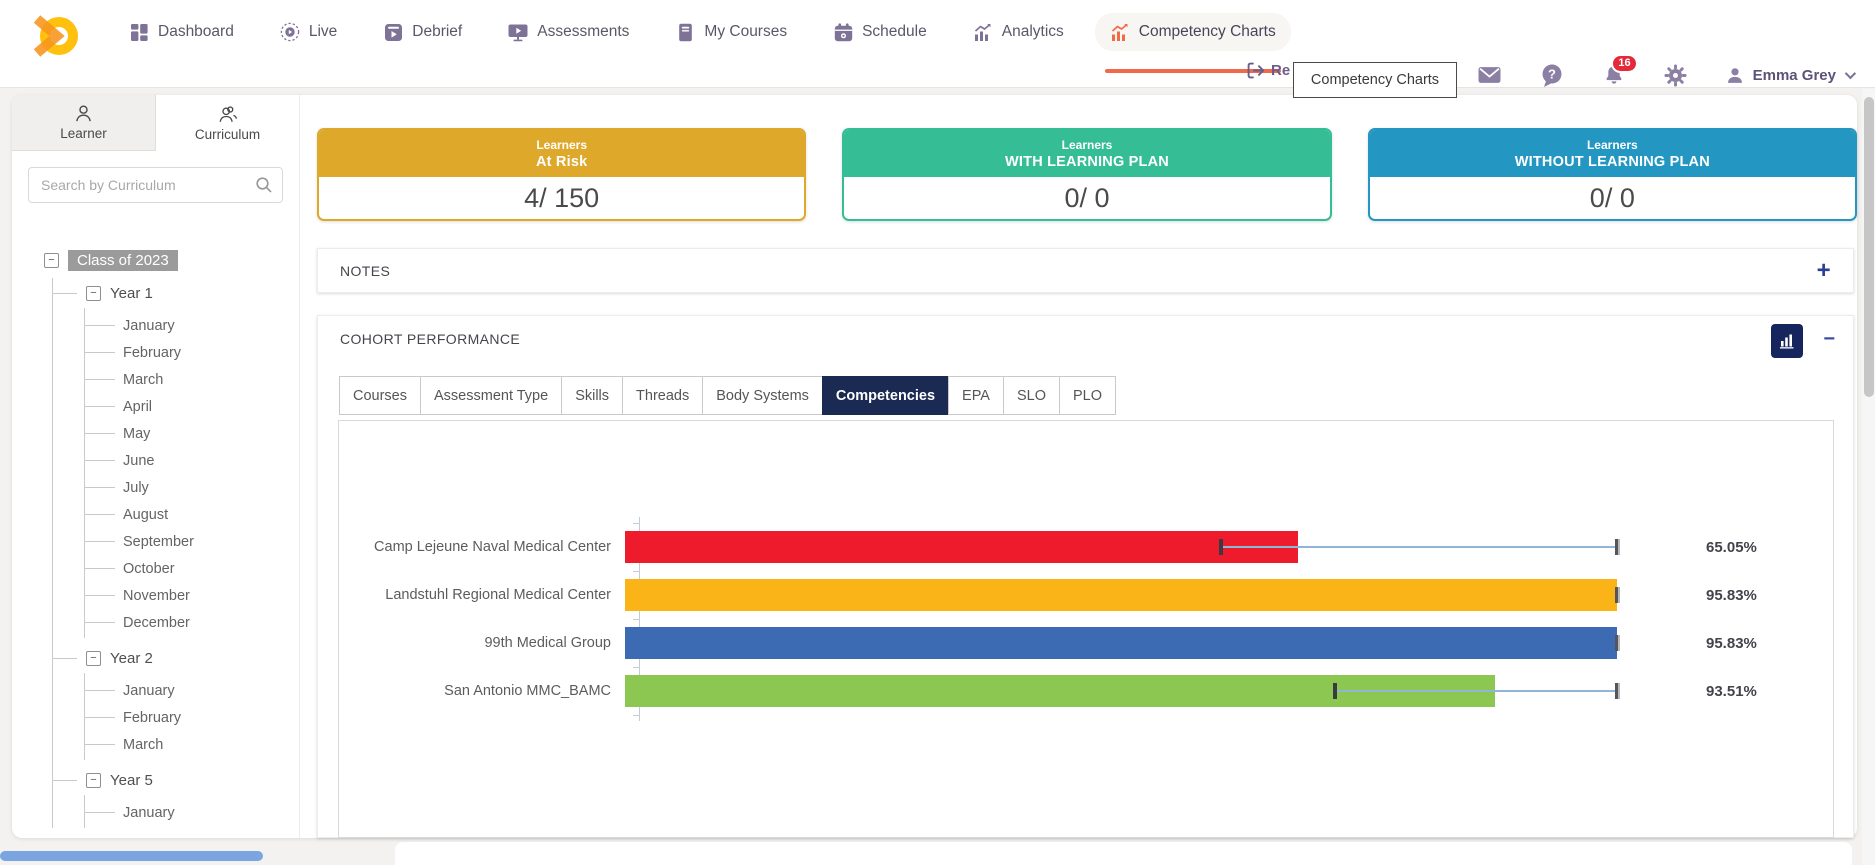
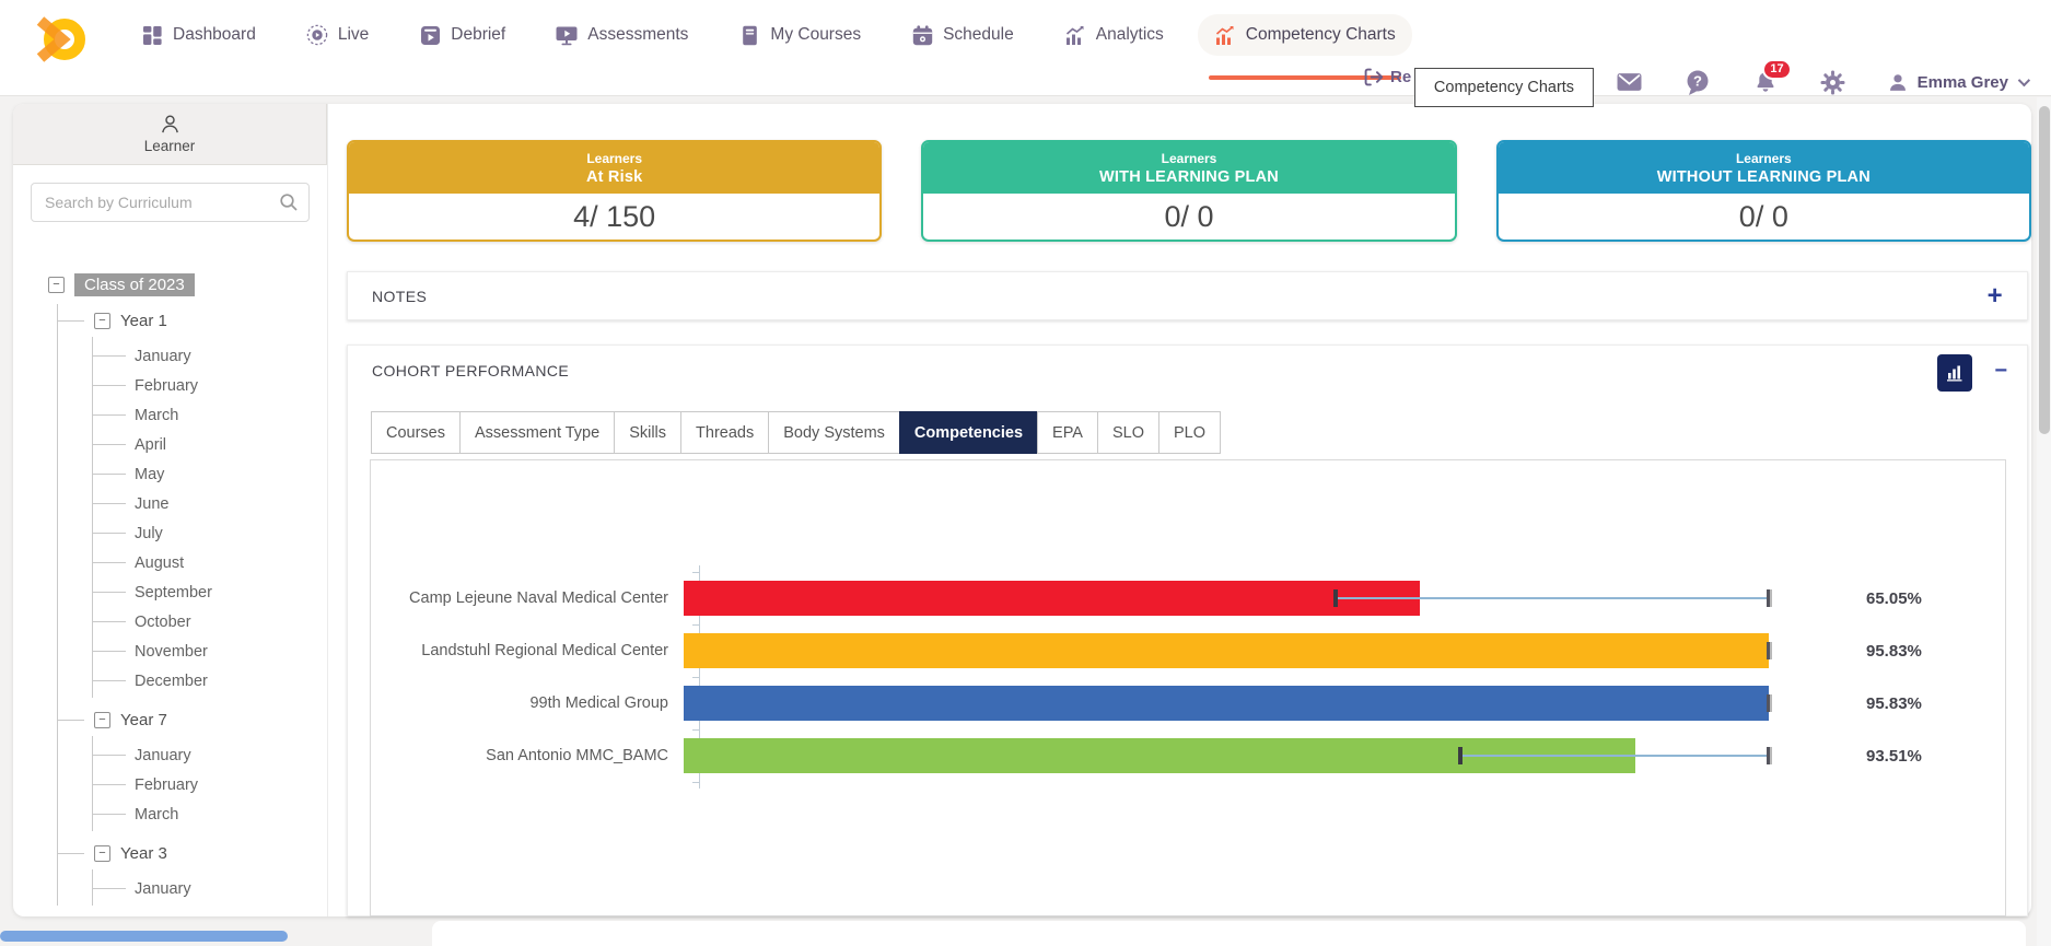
  Dashboard
  Live
  Debrief
  Assessments
  My Courses
  Schedule
  Analytics
  Competency Charts
  Re
  Competency Charts
  ?
- 16
+ 17
  Emma Grey
  Learner
- Curriculum
  Search by Curriculum
  −
  Class of 2023
  −
  Year 1
  January
  February
  March
  April
  May
  June
  July
  August
  September
  October
  November
  December
  −
- Year 2
+ Year 7
  January
  February
  March
  −
- Year 5
+ Year 3
  January
  Learners
  At Risk
  4/ 150
  Learners
  WITH LEARNING PLAN
  0/ 0
  Learners
  WITHOUT LEARNING PLAN
  0/ 0
  NOTES
  +
  COHORT PERFORMANCE
  −
  Courses
  Assessment Type
  Skills
  Threads
  Body Systems
  Competencies
  EPA
  SLO
  PLO
  Camp Lejeune Naval Medical Center
  65.05%
  Landstuhl Regional Medical Center
  95.83%
  99th Medical Group
  95.83%
  San Antonio MMC_BAMC
  93.51%
